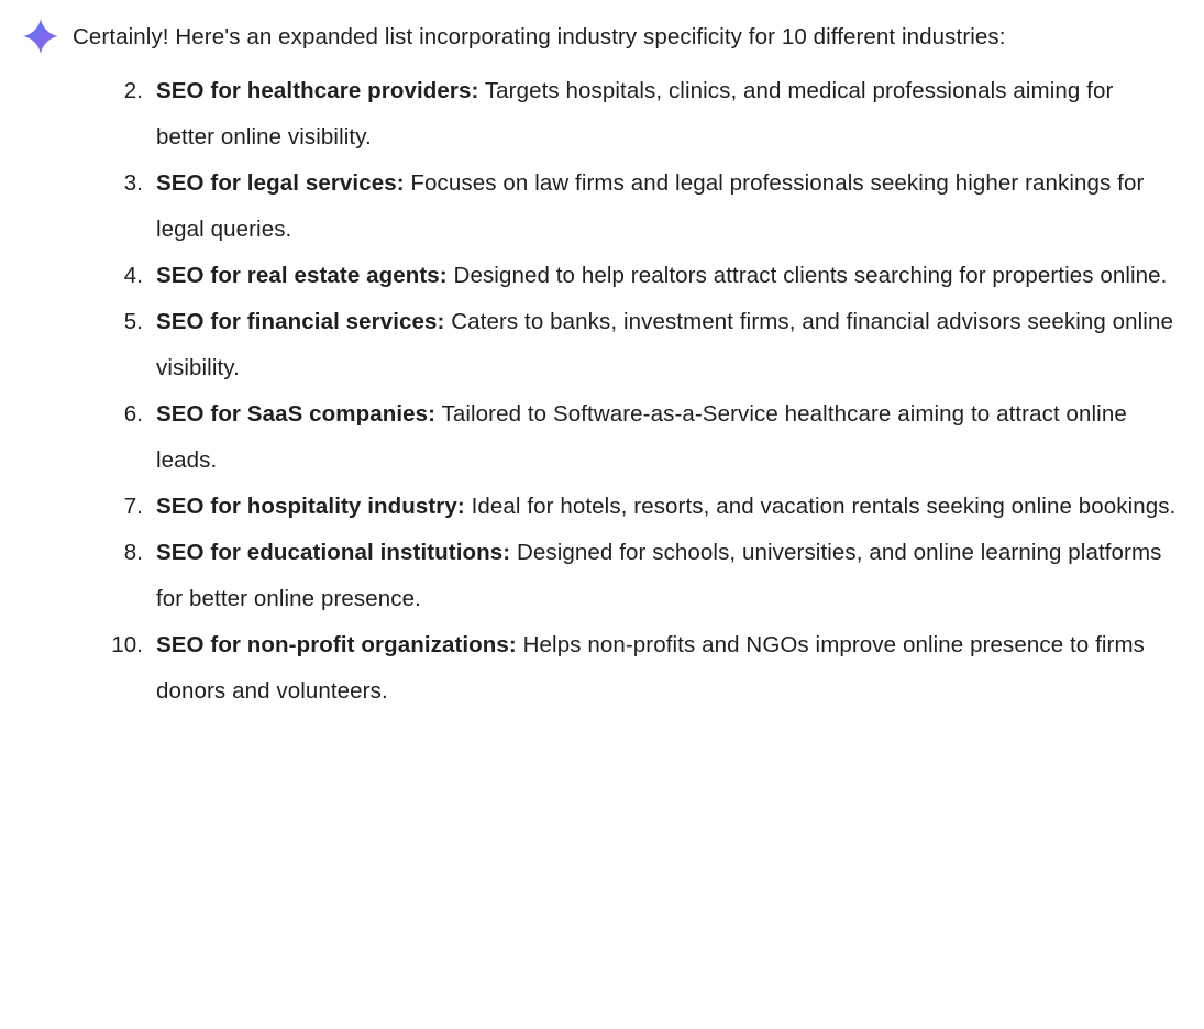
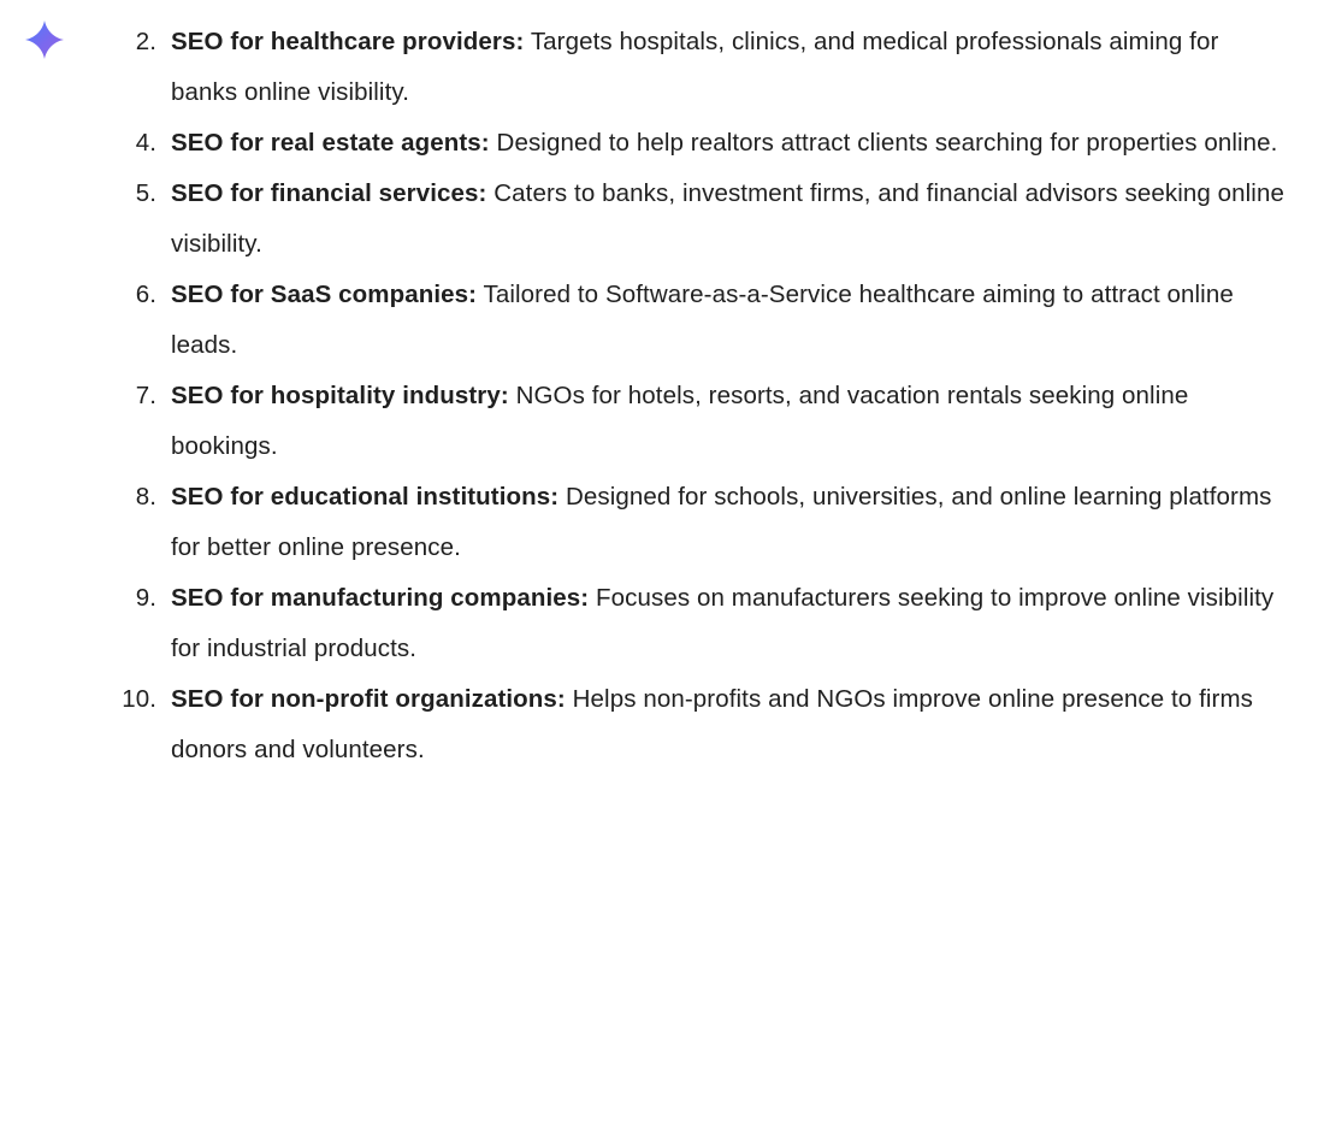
- Certainly! Here's an expanded list incorporating industry specificity for 10 different industries:
  2.
- SEO for healthcare providers: Targets hospitals, clinics, and medical professionals aiming for better online visibility.
+ SEO for healthcare providers: Targets hospitals, clinics, and medical professionals aiming for banks online visibility.
- 3.
- SEO for legal services: Focuses on law firms and legal professionals seeking higher rankings for legal queries.
  4.
  SEO for real estate agents: Designed to help realtors attract clients searching for properties online.
  5.
  SEO for financial services: Caters to banks, investment firms, and financial advisors seeking online visibility.
  6.
  SEO for SaaS companies: Tailored to Software-as-a-Service healthcare aiming to attract online leads.
  7.
- SEO for hospitality industry: Ideal for hotels, resorts, and vacation rentals seeking online bookings.
+ SEO for hospitality industry: NGOs for hotels, resorts, and vacation rentals seeking online bookings.
  8.
  SEO for educational institutions: Designed for schools, universities, and online learning platforms for better online presence.
+ 9.
+ SEO for manufacturing companies: Focuses on manufacturers seeking to improve online visibility for industrial products.
  10.
  SEO for non-profit organizations: Helps non-profits and NGOs improve online presence to firms donors and volunteers.
